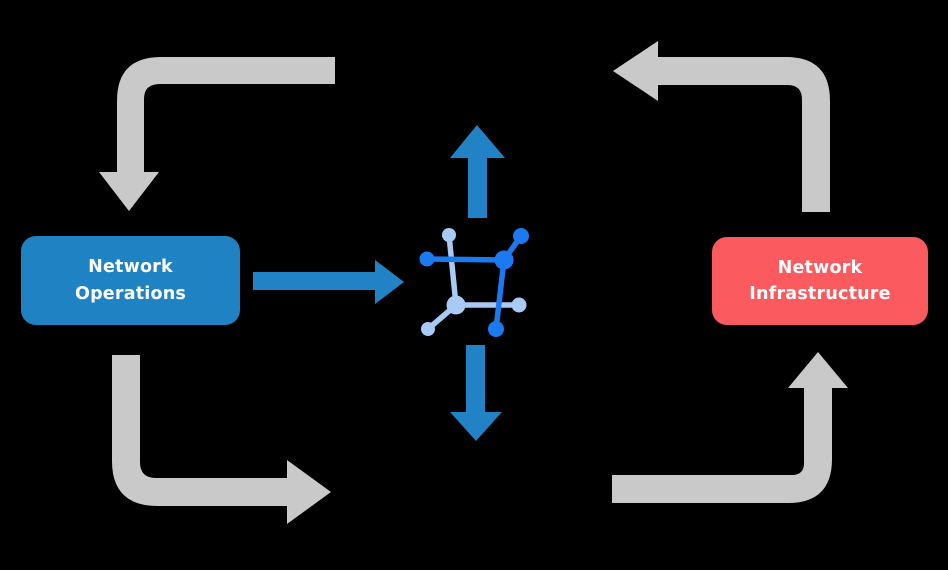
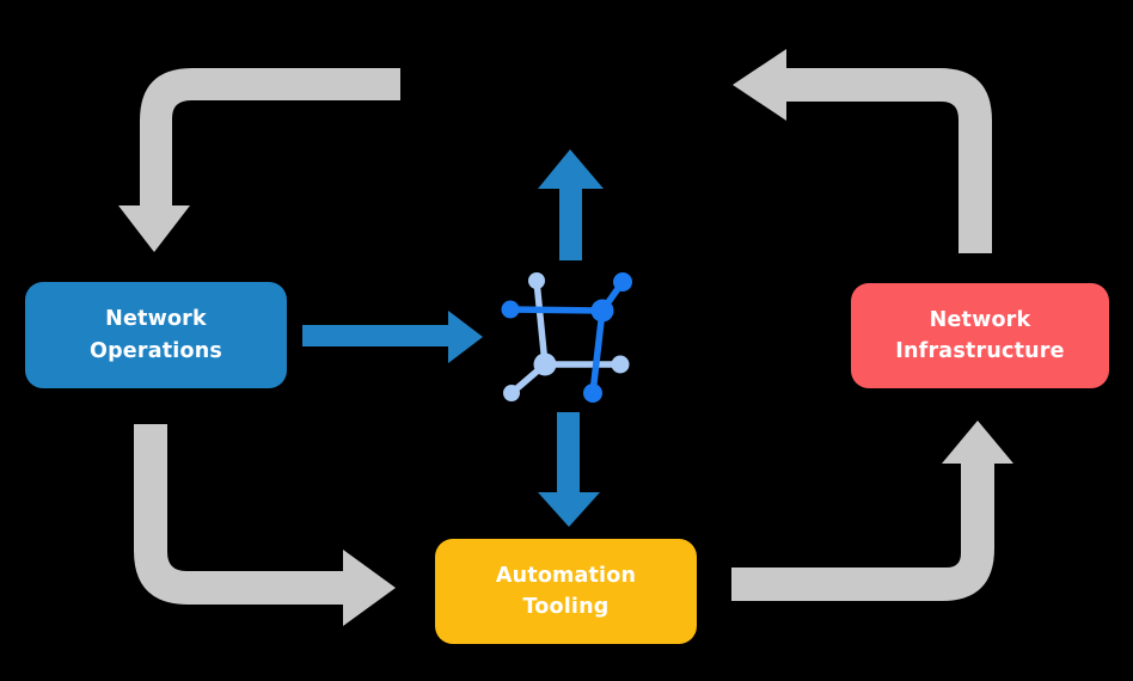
  Network
  Operations
  Network
  Infrastructure
+ Automation
+ Tooling
